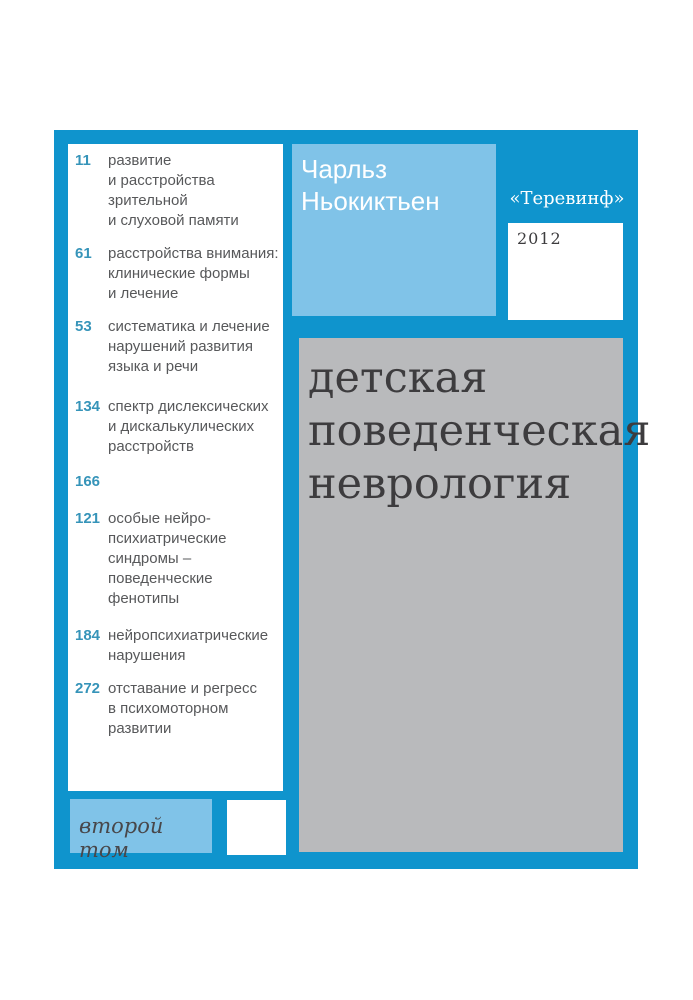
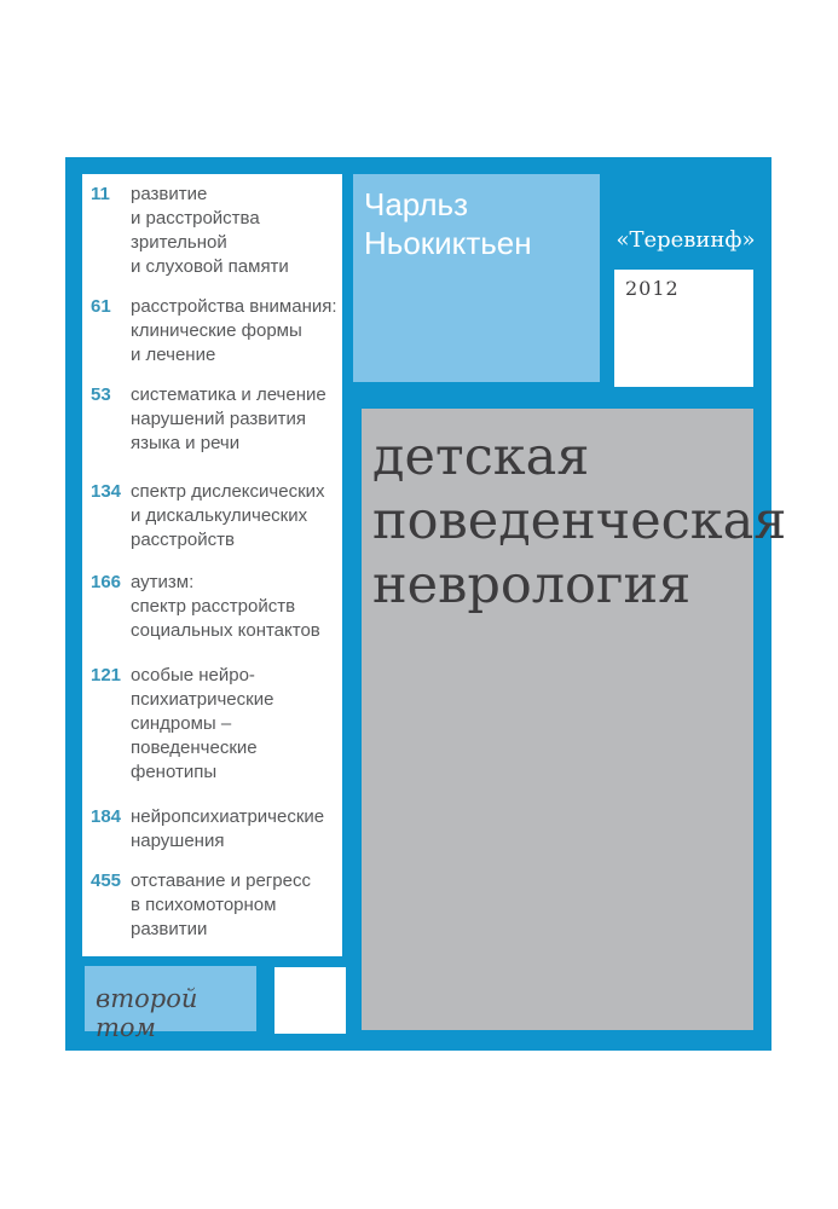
  11
  развитие
  и расстройства
  зрительной
  и слуховой памяти
  61
  расстройства внимания:
  клинические формы
  и лечение
  53
  систематика и лечение
  нарушений развития
  языка и речи
  134
  спектр дислексических
  и дискалькулических
  расстройств
  166
+ аутизм:
+ спектр расстройств
+ социальных контактов
  121
  особые нейро-
  психиатрические
  синдромы –
  поведенческие
  фенотипы
  184
  нейропсихиатрические
  нарушения
- 272
+ 455
  отставание и регресс
  в психомоторном
  развитии
  Чарльз
  Ньокиктьен
  «Теревинф»
  2012
  детская
  поведенческая
  неврология
  второй том
